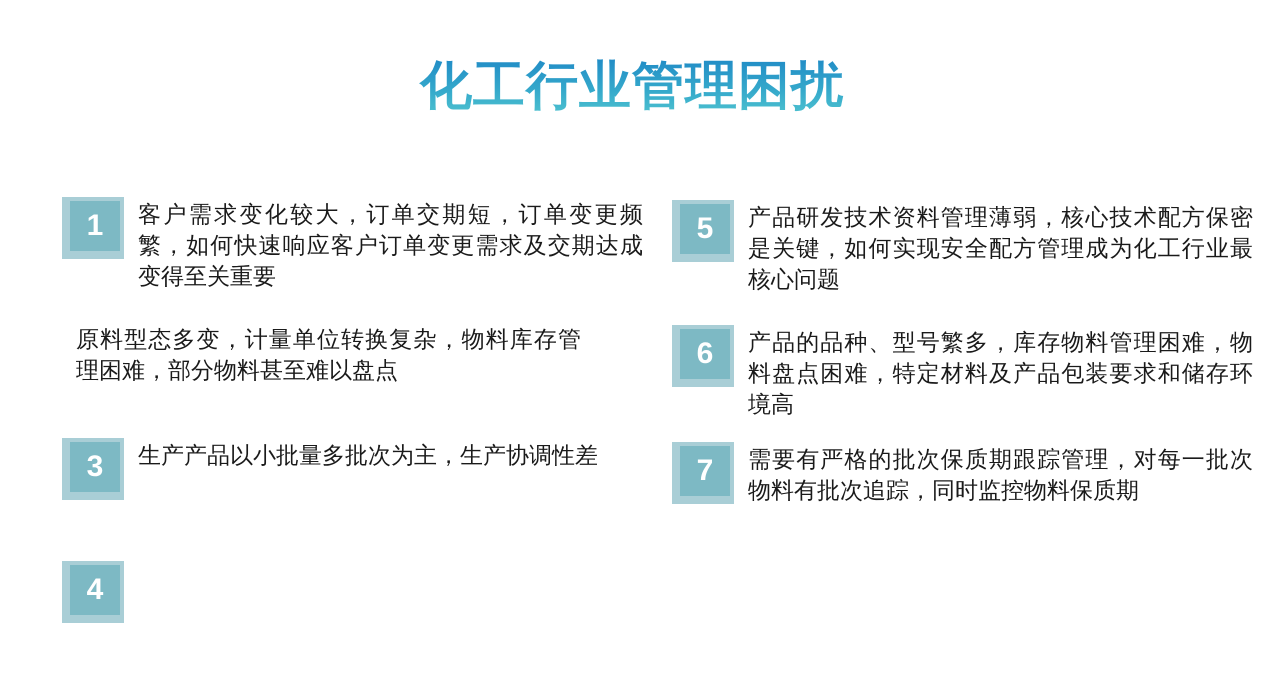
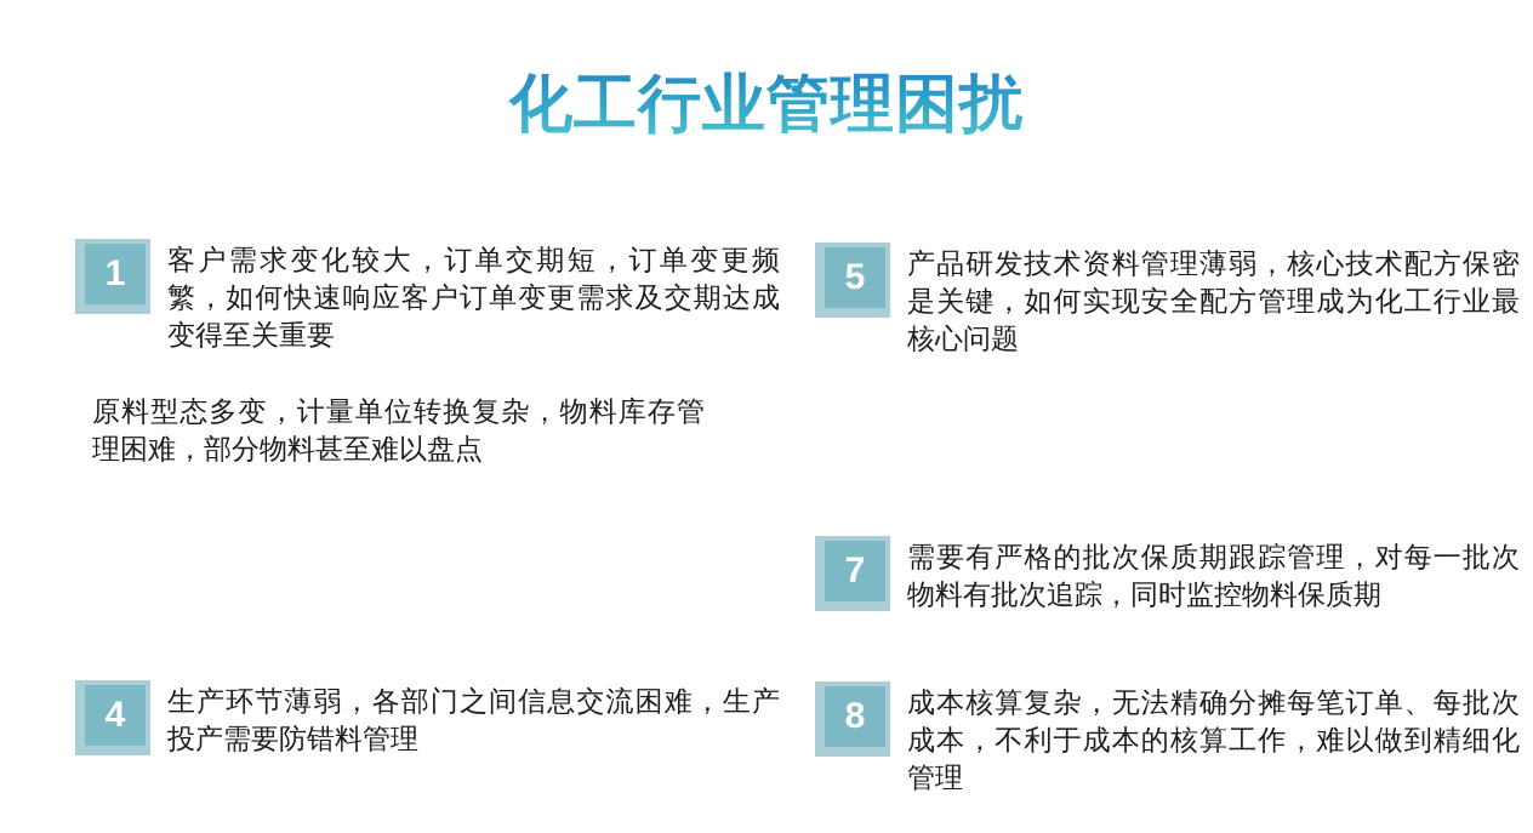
  化工行业管理困扰
  1
  客户需求变化较大，订单交期短，订单变更频繁，如何快速响应客户订单变更需求及交期达成变得至关重要
  原料型态多变，计量单位转换复杂，物料库存管理困难，部分物料甚至难以盘点
- 3
- 生产产品以小批量多批次为主，生产协调性差
  4
+ 生产环节薄弱，各部门之间信息交流困难，生产投产需要防错料管理
  5
  产品研发技术资料管理薄弱，核心技术配方保密是关键，如何实现安全配方管理成为化工行业最核心问题
- 6
- 产品的品种、型号繁多，库存物料管理困难，物料盘点困难，特定材料及产品包装要求和储存环境高
  7
  需要有严格的批次保质期跟踪管理，对每一批次物料有批次追踪，同时监控物料保质期
+ 8
+ 成本核算复杂，无法精确分摊每笔订单、每批次成本，不利于成本的核算工作，难以做到精细化管理
